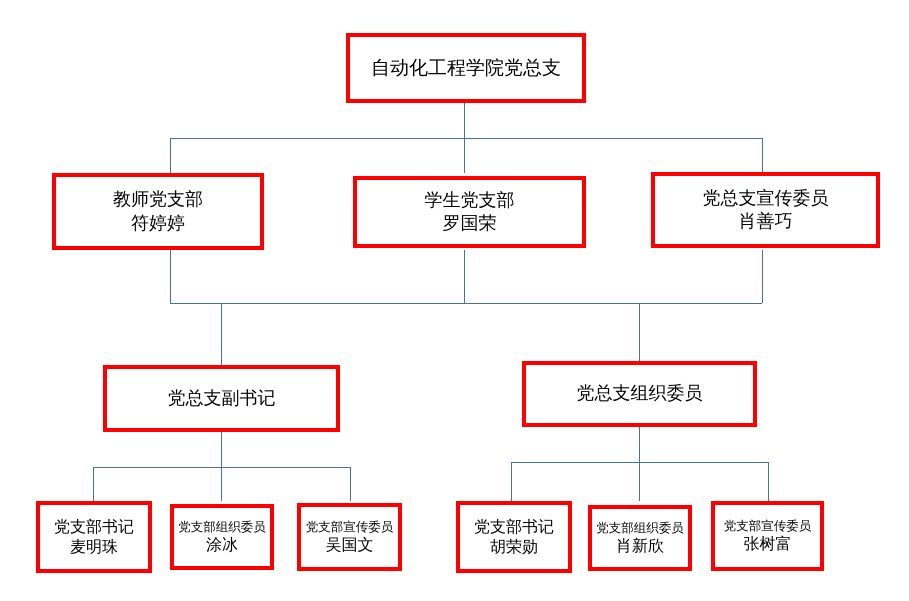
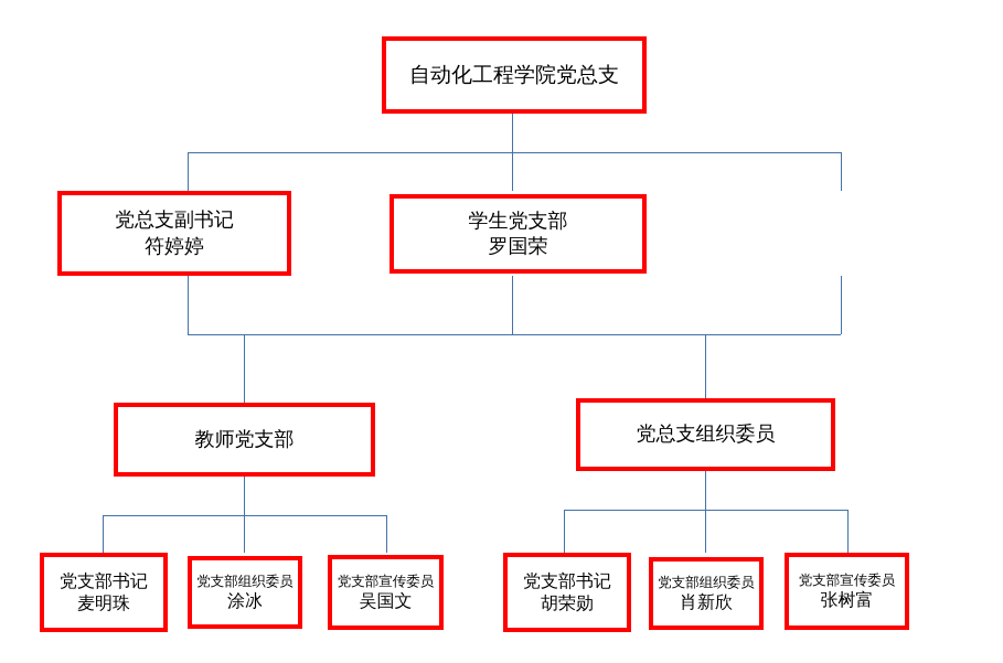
  自动化工程学院党总支
- 教师党支部
+ 党总支副书记
  符婷婷
  学生党支部
  罗国荣
- 党总支宣传委员
- 肖善巧
- 党总支副书记
+ 教师党支部
  党总支组织委员
  党支部书记
  麦明珠
  党支部组织委员
  涂冰
  党支部宣传委员
  吴国文
  党支部书记
  胡荣勋
  党支部组织委员
  肖新欣
  党支部宣传委员
  张树富
